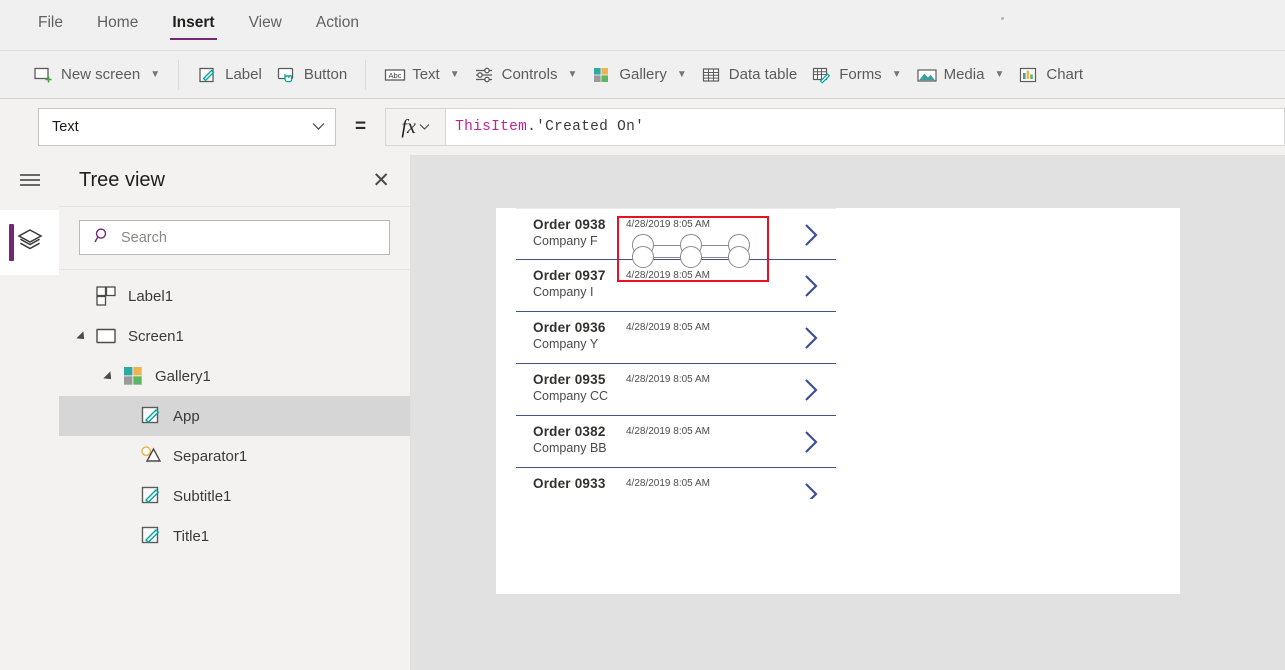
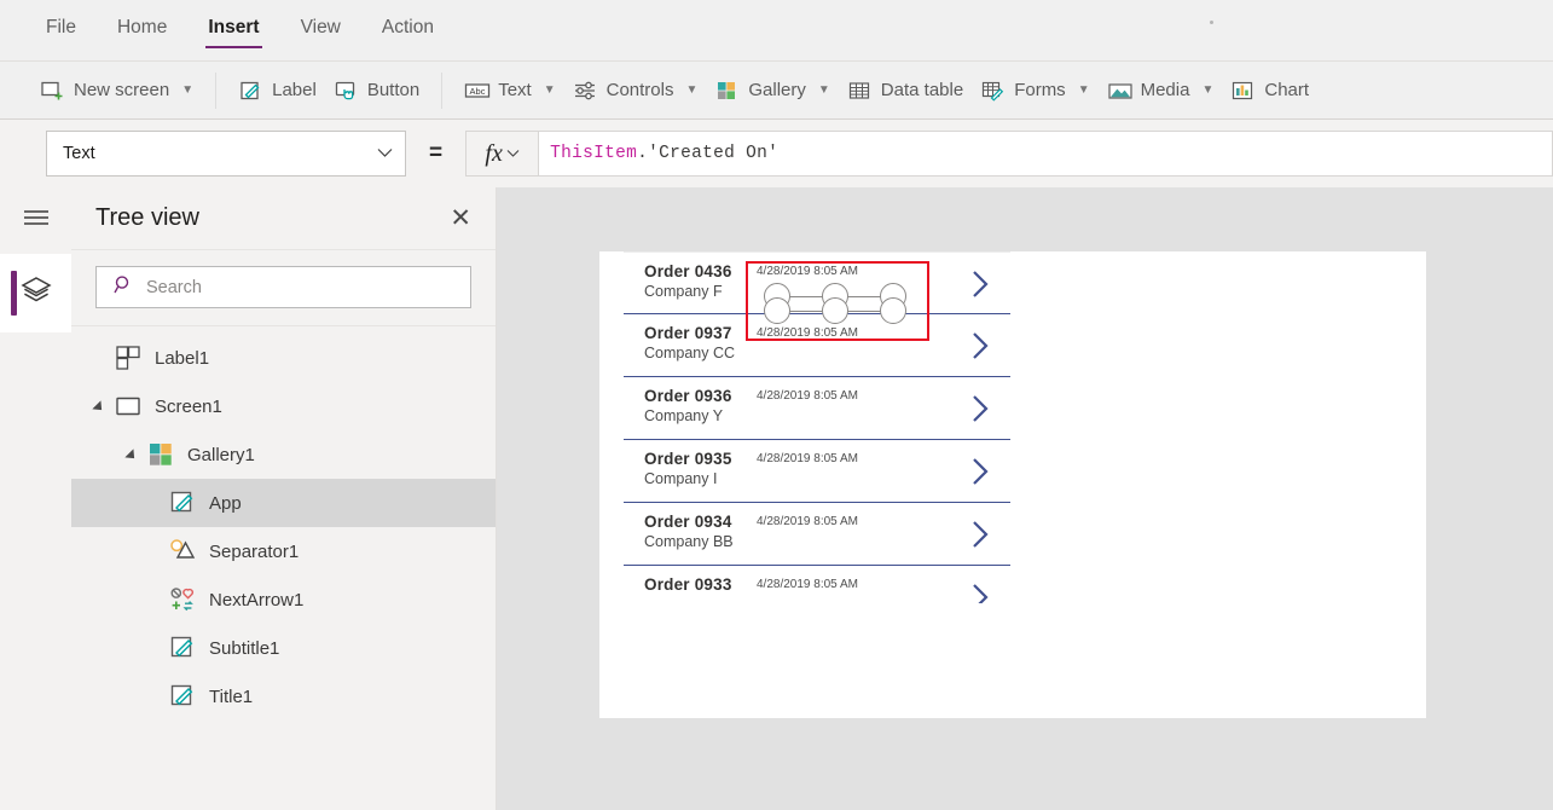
  File
  Home
  Insert
  View
  Action
  New screen
  ▼
  Label
  Button
  Abc
  Text
  ▼
  Controls
  ▼
  Gallery
  ▼
  Data table
  Forms
  ▼
  Media
  ▼
  Chart
  Text
  =
  fx
  ThisItem
  .'Created On'
  Tree view
  ✕
  Search
  Label1
  Screen1
  Gallery1
  App
  Separator1
+ NextArrow1
  Subtitle1
  Title1
- Order 0938
+ Order 0436
  Company F
  4/28/2019 8:05 AM
  Order 0937
- Company I
+ Company CC
  4/28/2019 8:05 AM
  Order 0936
  Company Y
  4/28/2019 8:05 AM
  Order 0935
- Company CC
+ Company I
  4/28/2019 8:05 AM
- Order 0382
+ Order 0934
  Company BB
  4/28/2019 8:05 AM
  Order 0933
  4/28/2019 8:05 AM
